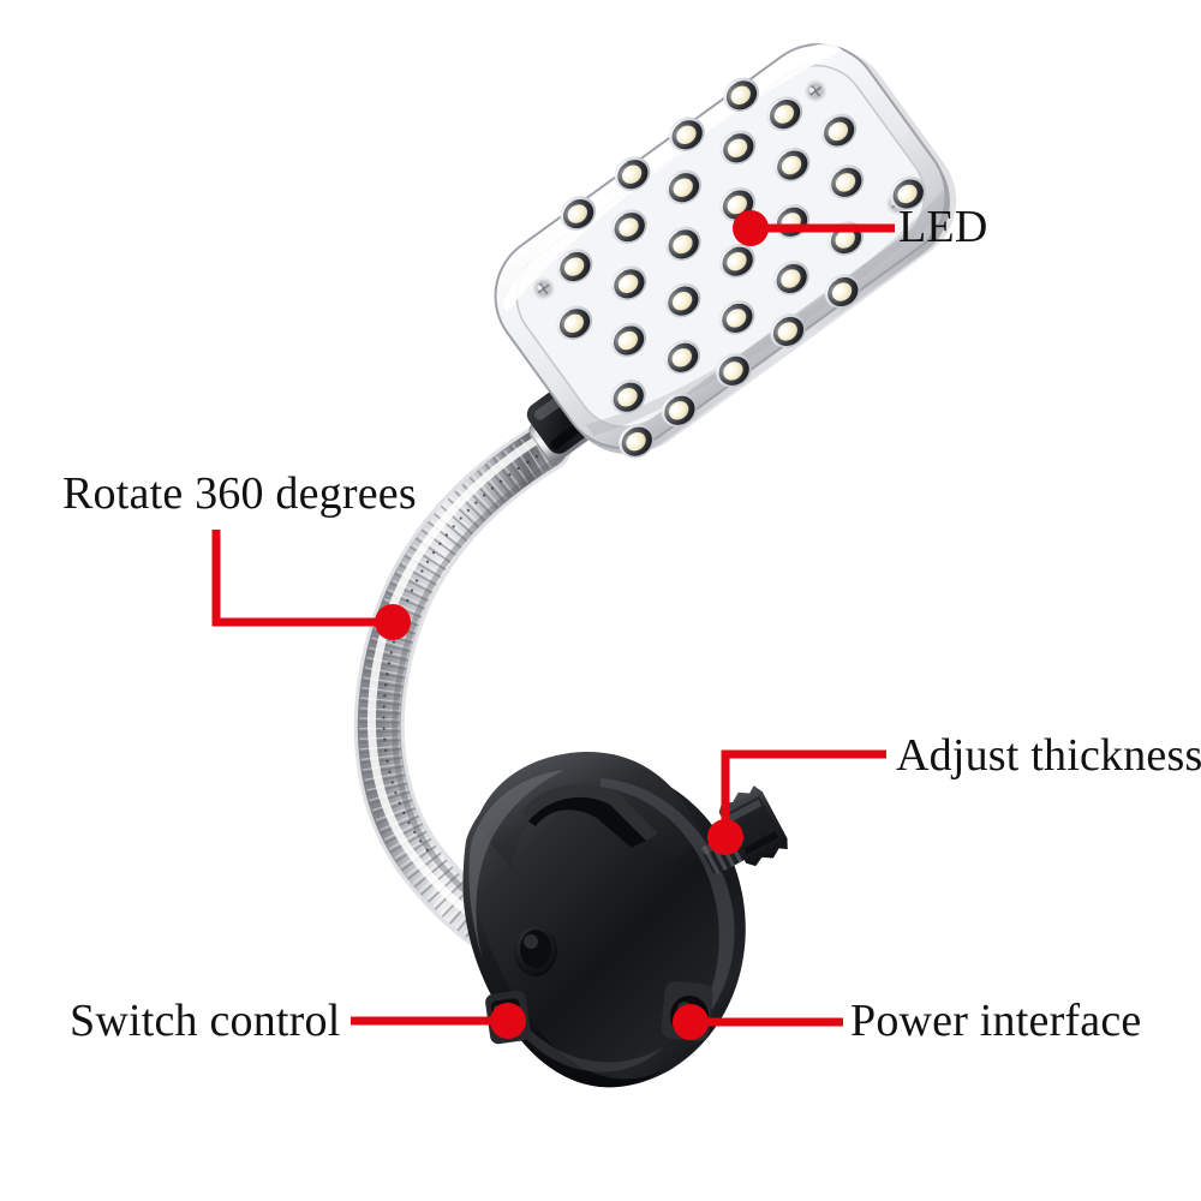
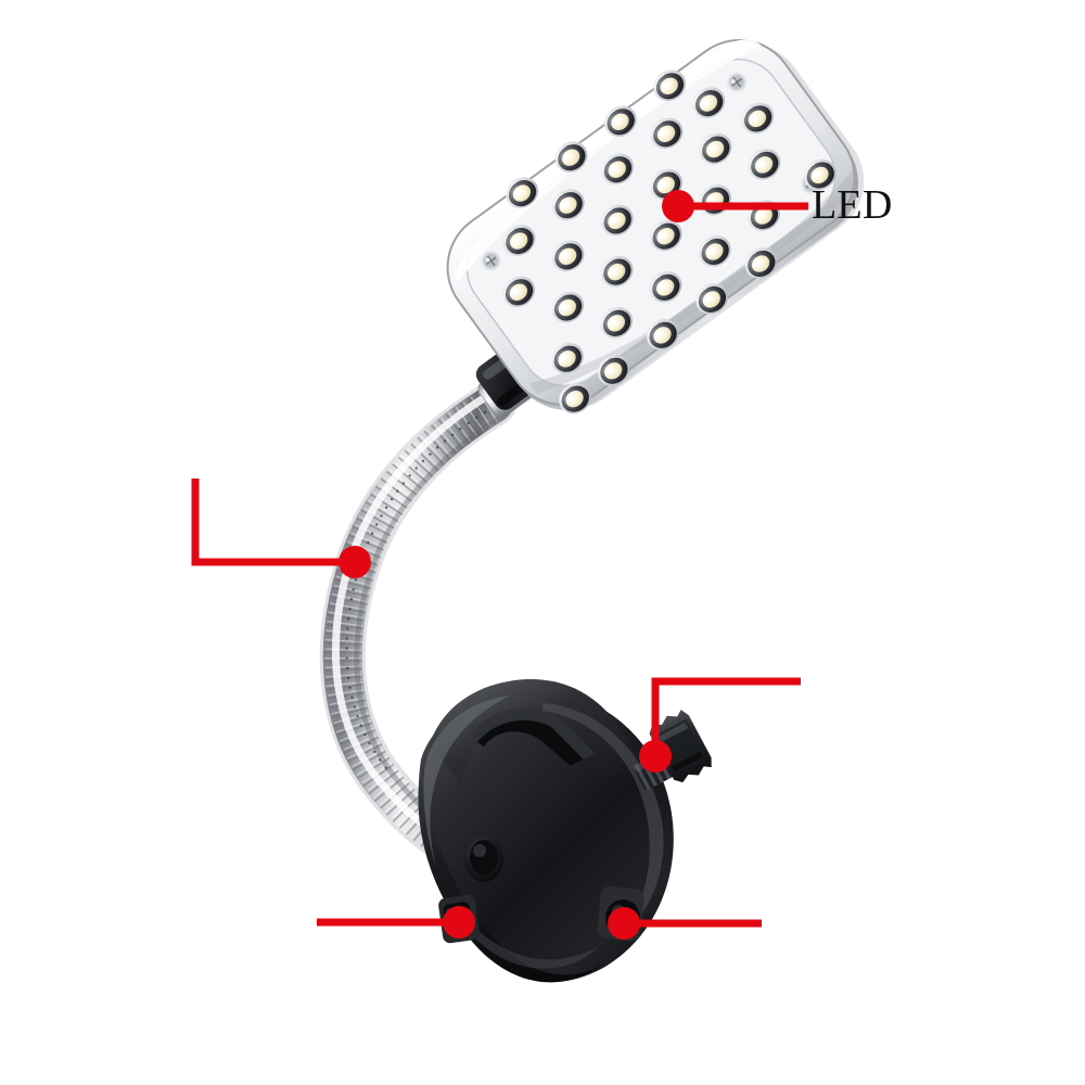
  LED
- Rotate 360 degrees
- Adjust thickness
- Switch control
- Power interface
